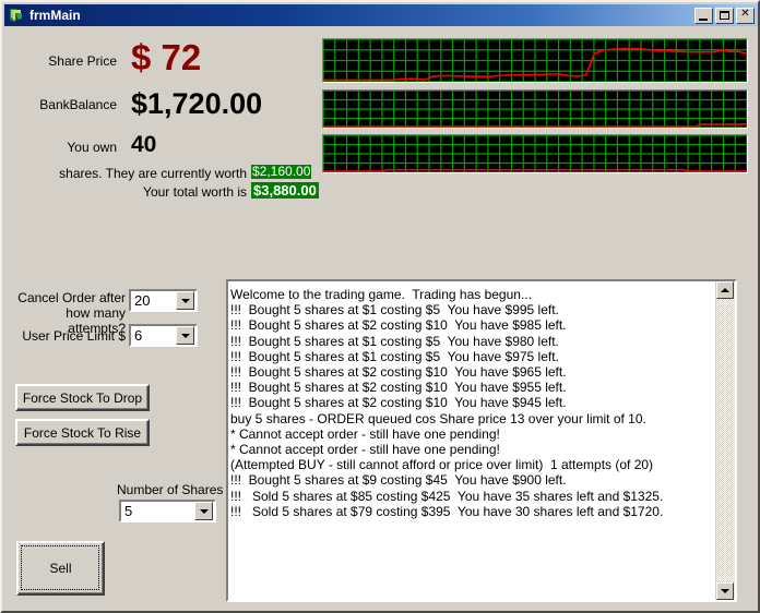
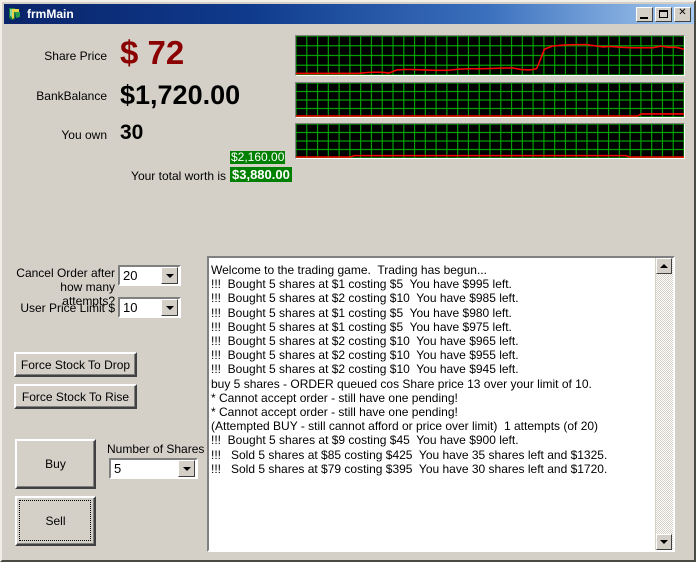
  frmMain
  ✕
  Share Price
  $ 72
  BankBalance
  $1,720.00
  You own
- 40
+ 30
- shares. They are currently worth
  $2,160.00
  Your total worth is
  $3,880.00
  Cancel Order after
  how many attempts?
  20
  User Price Limit $
- 6
+ 10
  Force Stock To Drop
  Force Stock To Rise
+ Buy
  Sell
  Number of Shares
  5
  Welcome to the trading game. Trading has begun...
  !!! Bought 5 shares at $1 costing $5 You have $995 left.
  !!! Bought 5 shares at $2 costing $10 You have $985 left.
  !!! Bought 5 shares at $1 costing $5 You have $980 left.
  !!! Bought 5 shares at $1 costing $5 You have $975 left.
  !!! Bought 5 shares at $2 costing $10 You have $965 left.
  !!! Bought 5 shares at $2 costing $10 You have $955 left.
  !!! Bought 5 shares at $2 costing $10 You have $945 left.
  buy 5 shares - ORDER queued cos Share price 13 over your limit of 10.
  * Cannot accept order - still have one pending!
  * Cannot accept order - still have one pending!
  (Attempted BUY - still cannot afford or price over limit) 1 attempts (of 20)
  !!! Bought 5 shares at $9 costing $45 You have $900 left.
  !!! Sold 5 shares at $85 costing $425 You have 35 shares left and $1325.
  !!! Sold 5 shares at $79 costing $395 You have 30 shares left and $1720.
